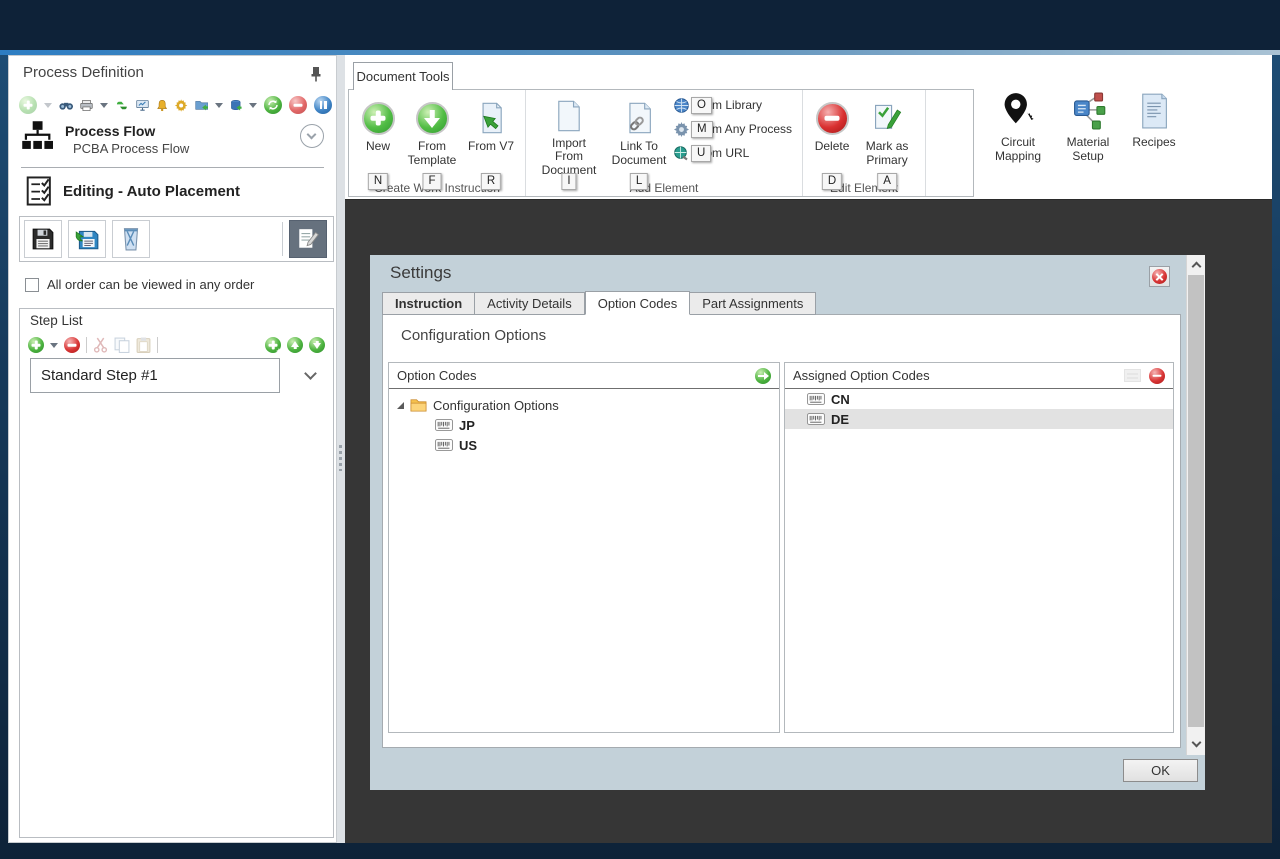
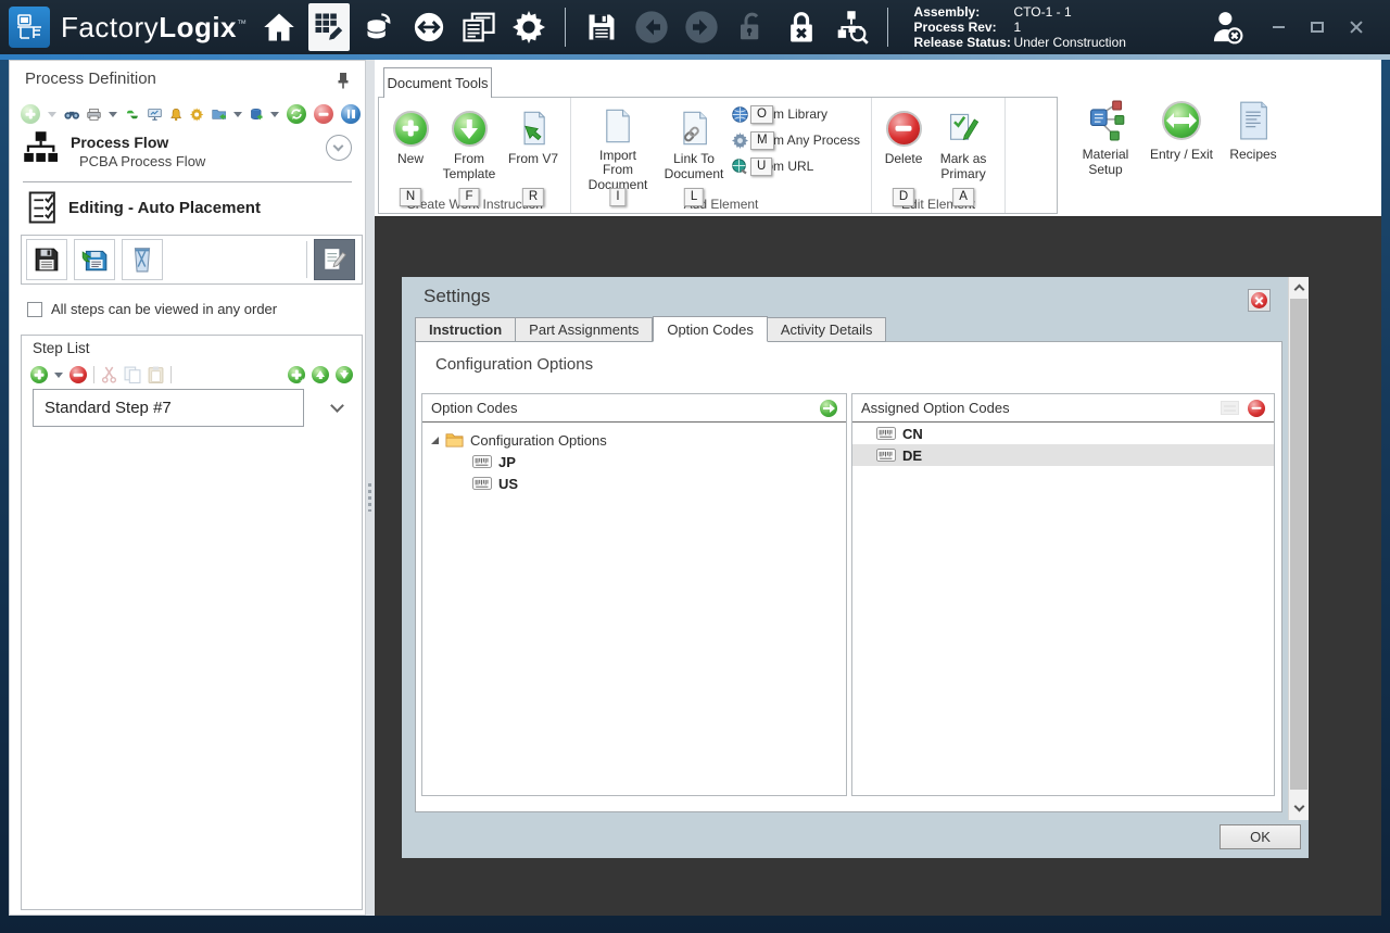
+ FactoryLogix™
+ Assembly:
+ CTO-1 - 1
+ Process Rev:
+ 1
+ Release Status:
+ Under Construction
  Process Definition
  Process Flow
  PCBA Process Flow
  Editing - Auto Placement
- All order can be viewed in any order
+ All steps can be viewed in any order
  Step List
- Standard Step #1
+ Standard Step #7
  Document Tools
  New
  N
  From Template
  F
  From V7
  R
  Import From Document
  I
  Link To Document
  L
  m Library
  O
  m Any Process
  M
  U
  Element
  Delete
  D
  Mark as Primary
  A
- Circuit Mapping
  Material Setup
+ Entry / Exit
  Recipes
  Settings
  Instruction
- Activity Details
+ Part Assignments
  Option Codes
- Part Assignments
+ Activity Details
  Configuration Options
  Option Codes
  Configuration Options
  JP
  US
  Assigned Option Codes
  CN
  DE
  OK
